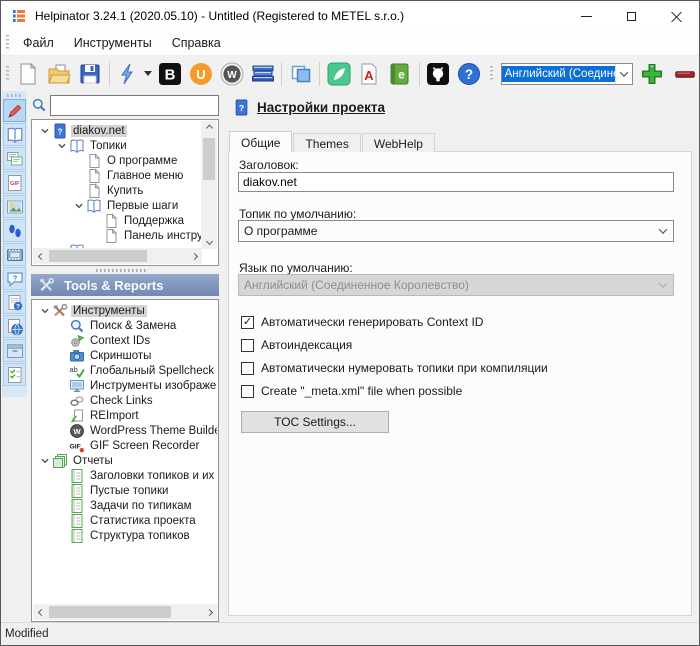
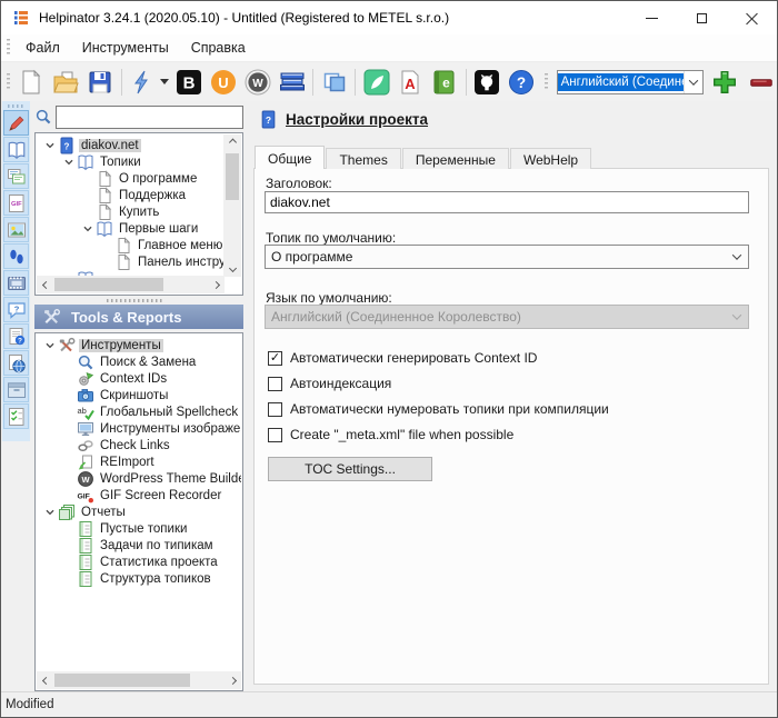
  Helpinator 3.24.1 (2020.05.10) - Untitled (Registered to METEL s.r.o.)
  Файл
  Инструменты
  Справка
  Английский (Соедин
  diakov.net
  Топики
  О программе
- Главное меню
+ Поддержка
  Купить
  Первые шаги
- Поддержка
+ Главное меню
  Tools & Reports
  Инструменты
  Поиск & Замена
  Context IDs
  Скриншоты
  Глобальный Spellcheck
  Инструменты изображе
  Check Links
  REImport
  WordPress Theme Build
  GIF Screen Recorder
  Отчеты
- Заголовки топиков и их
  Пустые топики
  Задачи по типикам
  Статистика проекта
  Структура топиков
  Настройки проекта
  Общие
  Themes
+ Переменные
  WebHelp
  Заголовок:
  diakov.net
  Топик по умолчанию:
  О программе
  Язык по умолчанию:
  Английский (Соединенное Королевство)
  ✓
  Автоматически генерировать Context ID
  Автоиндексация
  Автоматически нумеровать топики при компиляции
  Create "_meta.xml" file when possible
  TOC Settings...
  Modified
